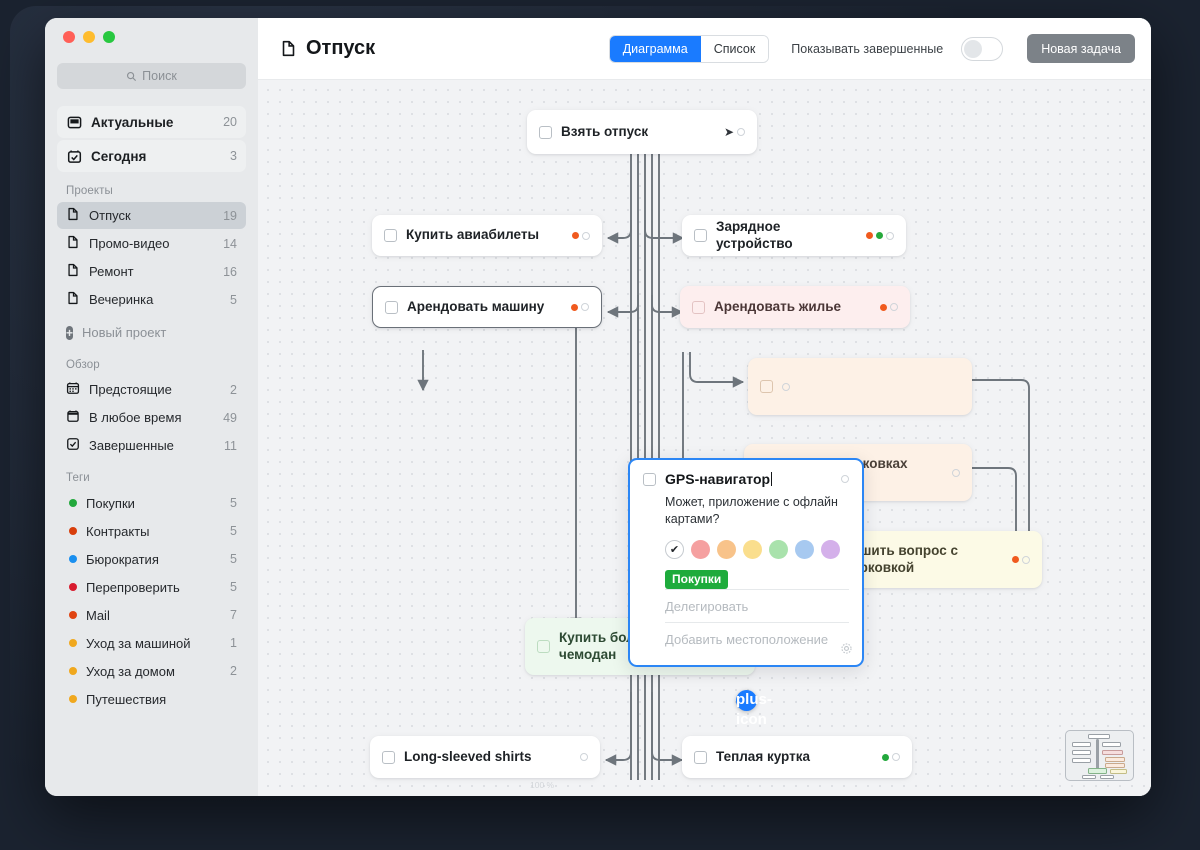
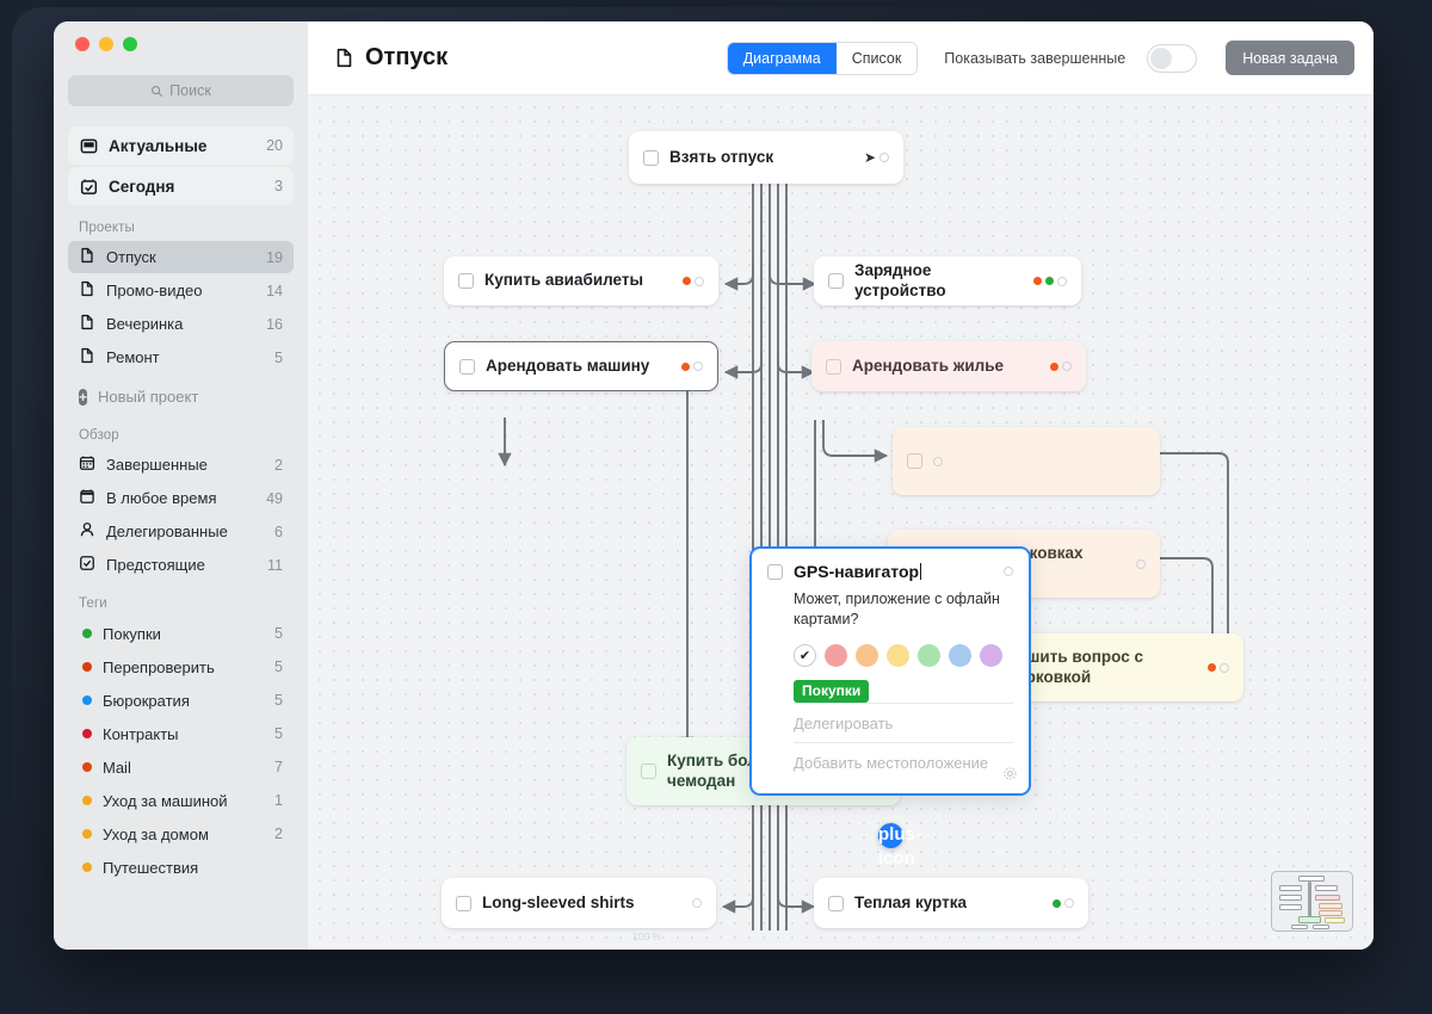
  Поиск
  Актуальные
  20
  Сегодня
  3
  Проекты
  Отпуск
  19
  Промо-видео
  14
- Ремонт
+ Вечеринка
  16
- Вечеринка
+ Ремонт
  5
  +
  Новый проект
  Обзор
- Предстоящие
+ Завершенные
  2
  В любое время
  49
+ Делегированные
+ 6
- Завершенные
+ Предстоящие
  11
  Теги
  Покупки
  5
- Контракты
+ Перепроверить
  5
  Бюрократия
  5
- Перепроверить
+ Контракты
  5
  Mail
  7
  Уход за машиной
  1
  Уход за домом
  2
  Путешествия
  Отпуск
  Диаграмма
  Список
  Показывать завершенные
  Новая задача
  Взять отпуск
  ➤
  Купить авиабилеты
  Зарядное устройство
  Арендовать машину
  Арендовать жилье
  шить вопрос с ковкой
  Купить бо чемодан
  Long-sleeved shirts
  Теплая куртка
  GPS-навигатор
  Может, приложение с офлайн картами?
  ✔
  Покупки
  Делегировать
  Добавить местоположение
  plus-icon
  100 %
